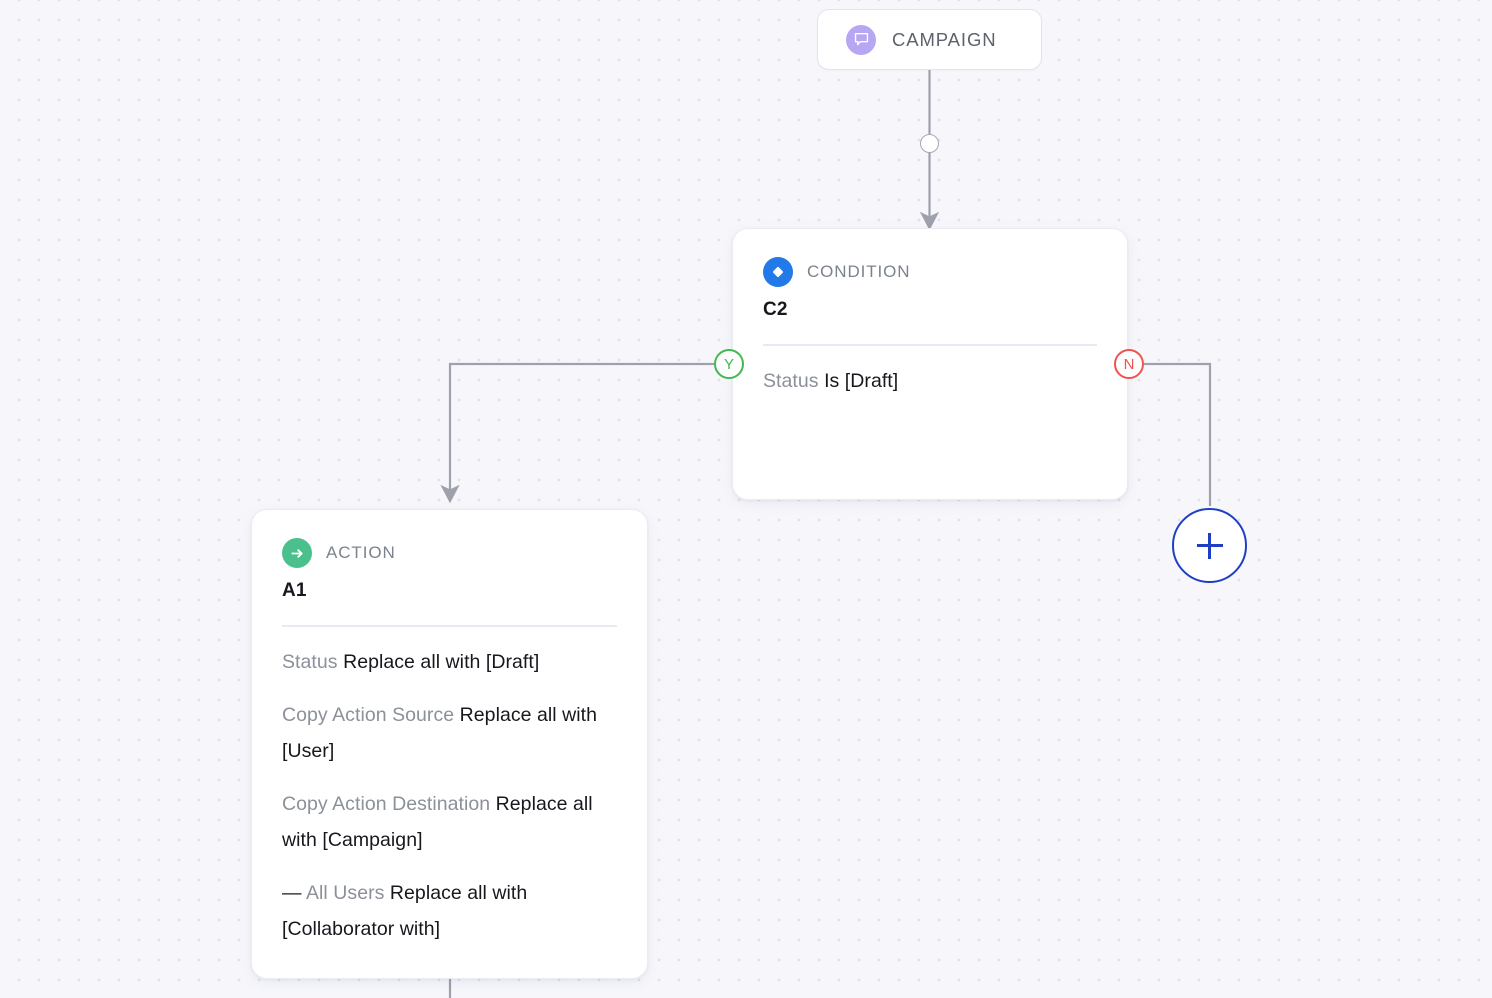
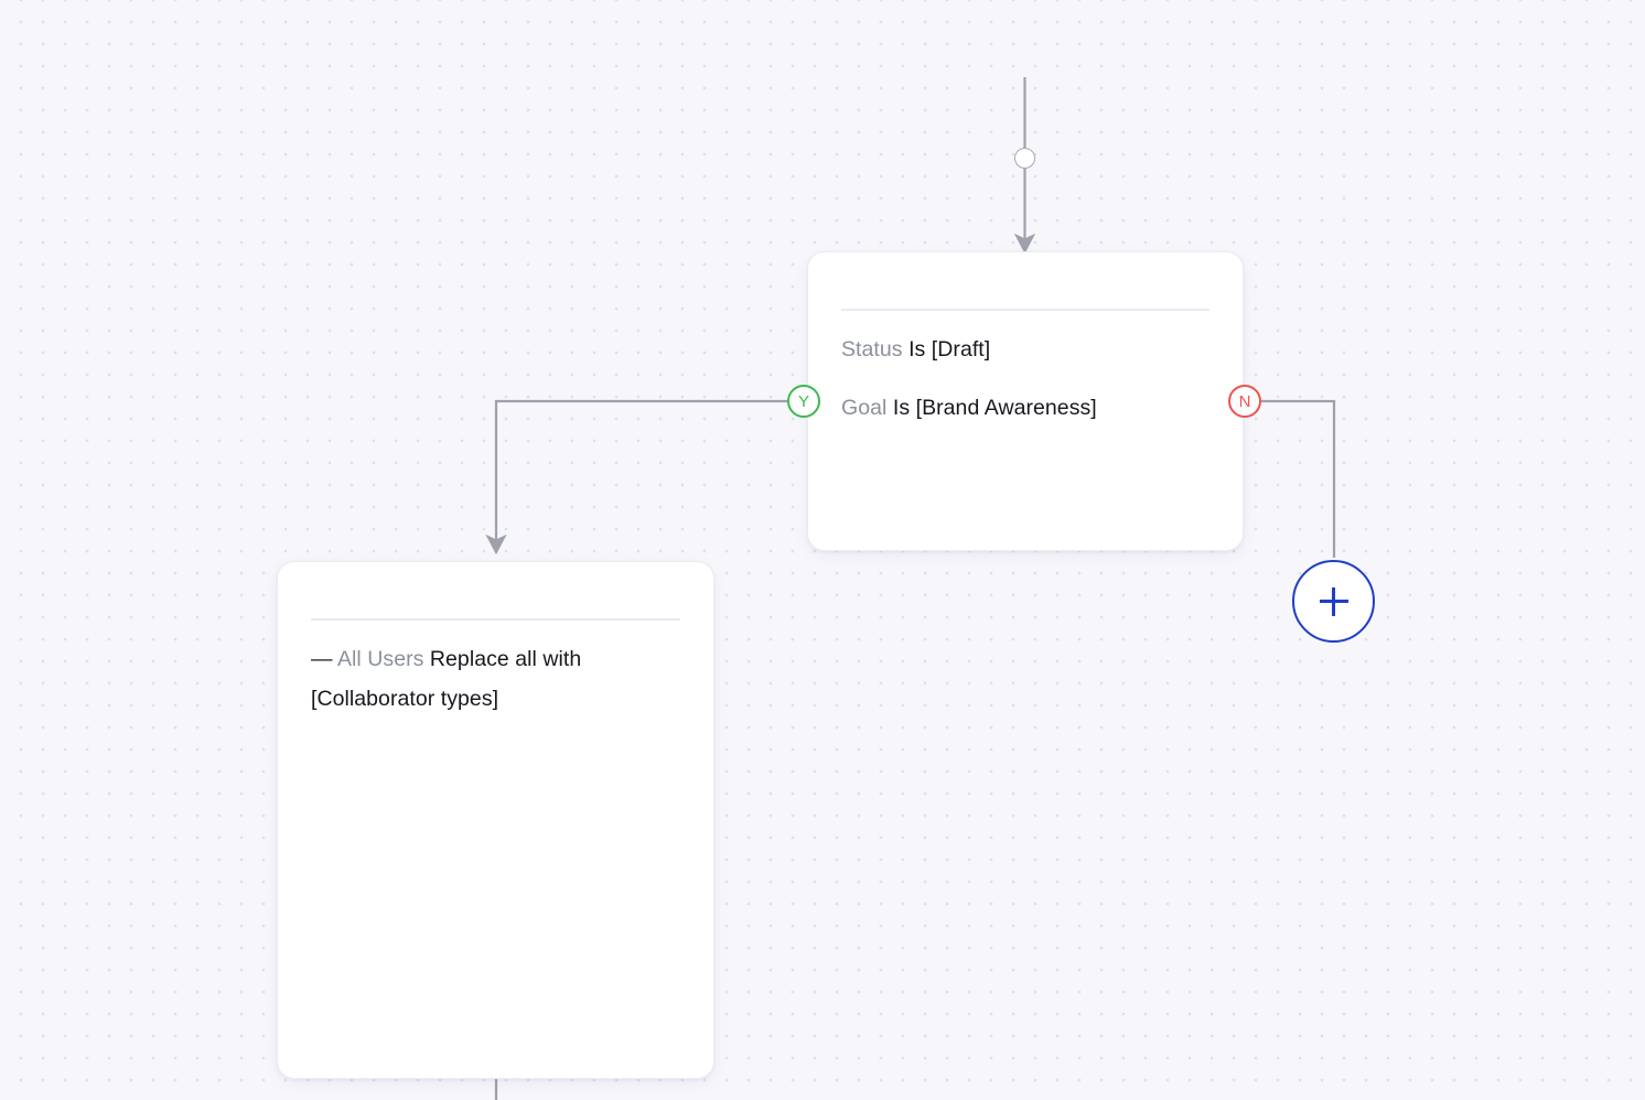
- CAMPAIGN
- CONDITION
- C2
  Status Is [Draft]
+ Goal Is [Brand Awareness]
  Y
  N
- ACTION
- A1
- Status Replace all with [Draft]
- Copy Action Source Replace all with [User]
- Copy Action Destination Replace all with [Campaign]
- — All Users Replace all with [Collaborator with]
+ — All Users Replace all with [Collaborator types]
